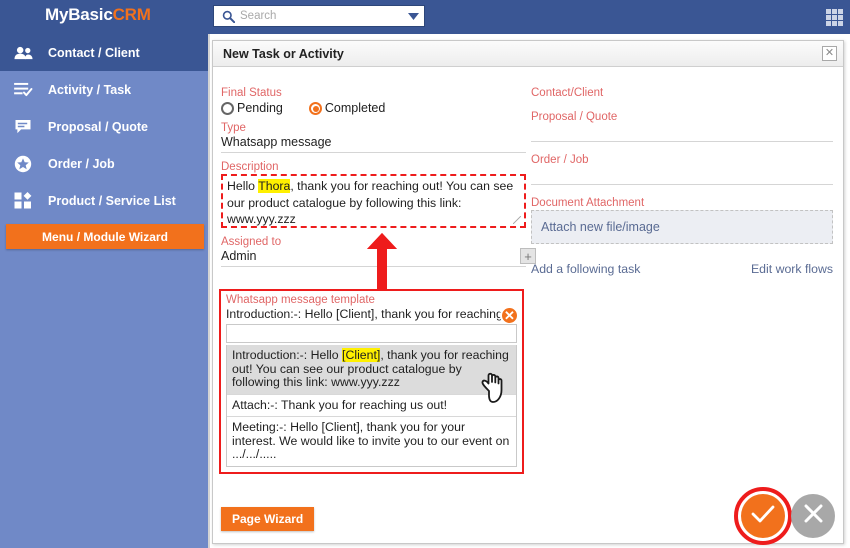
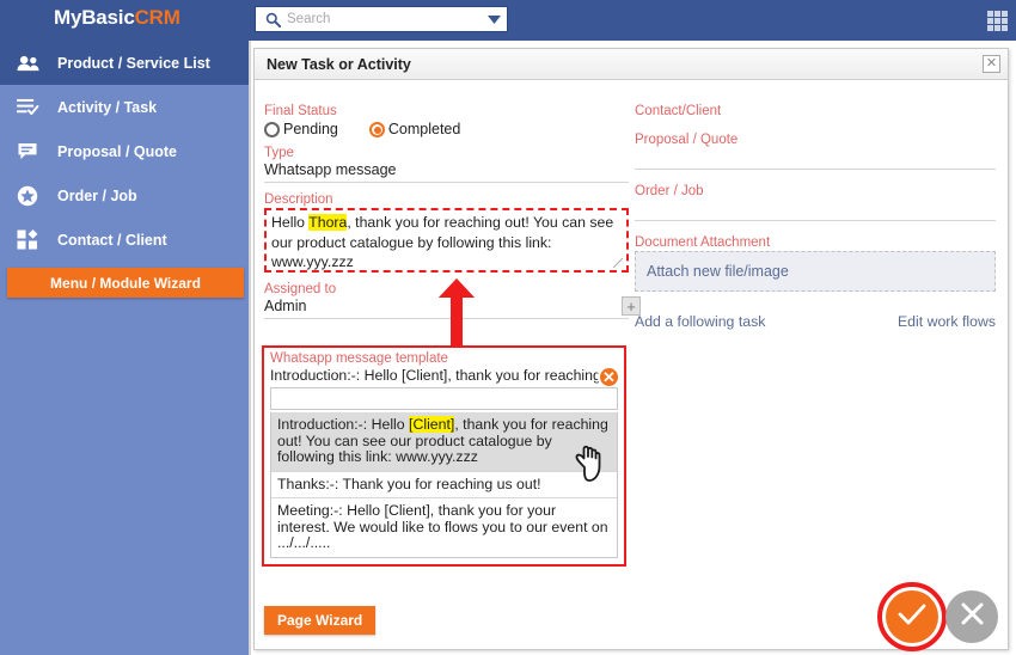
  MyBasicCRM
  Search
- Contact / Client
+ Product / Service List
  Activity / Task
  Proposal / Quote
  Order / Job
- Product / Service List
+ Contact / Client
  Menu / Module Wizard
  New Task or Activity
  ✕
  Final Status
  Pending
  Completed
  Type
  Whatsapp message
  Description
  Hello Thora, thank you for reaching out! You can see our product catalogue by following this link: www.yyy.zzz
  Assigned to
  Admin
  +
  Whatsapp message template
  Introduction:-: Hello [Client], thank you for reachin
  ✕
  Introduction:-: Hello [Client], thank you for reaching out! You can see our product catalogue by following this link: www.yyy.zzz
- Attach:-: Thank you for reaching us out!
+ Thanks:-: Thank you for reaching us out!
- Meeting:-: Hello [Client], thank you for your interest. We would like to invite you to our event on .../.../.....
+ Meeting:-: Hello [Client], thank you for your interest. We would like to flows you to our event on .../.../.....
  Contact/Client
  Proposal / Quote
  Order / Job
  Document Attachment
  Attach new file/image
  Add a following task
  Edit work flows
  Page Wizard
